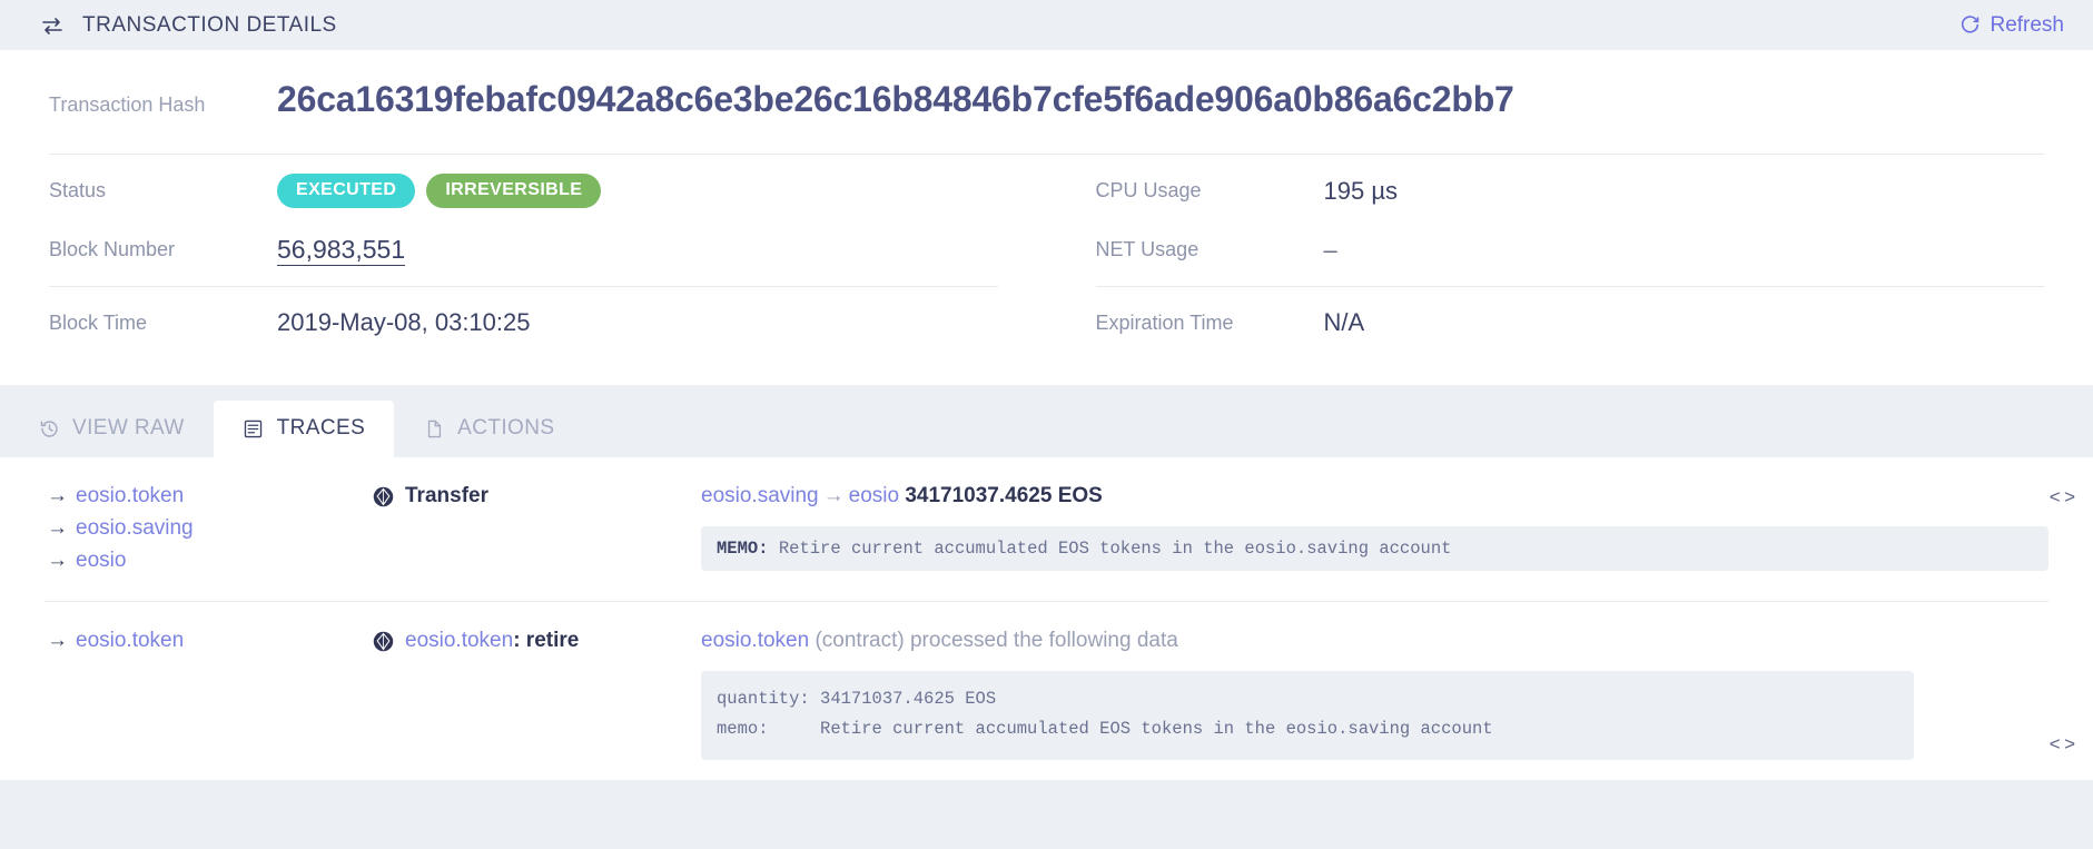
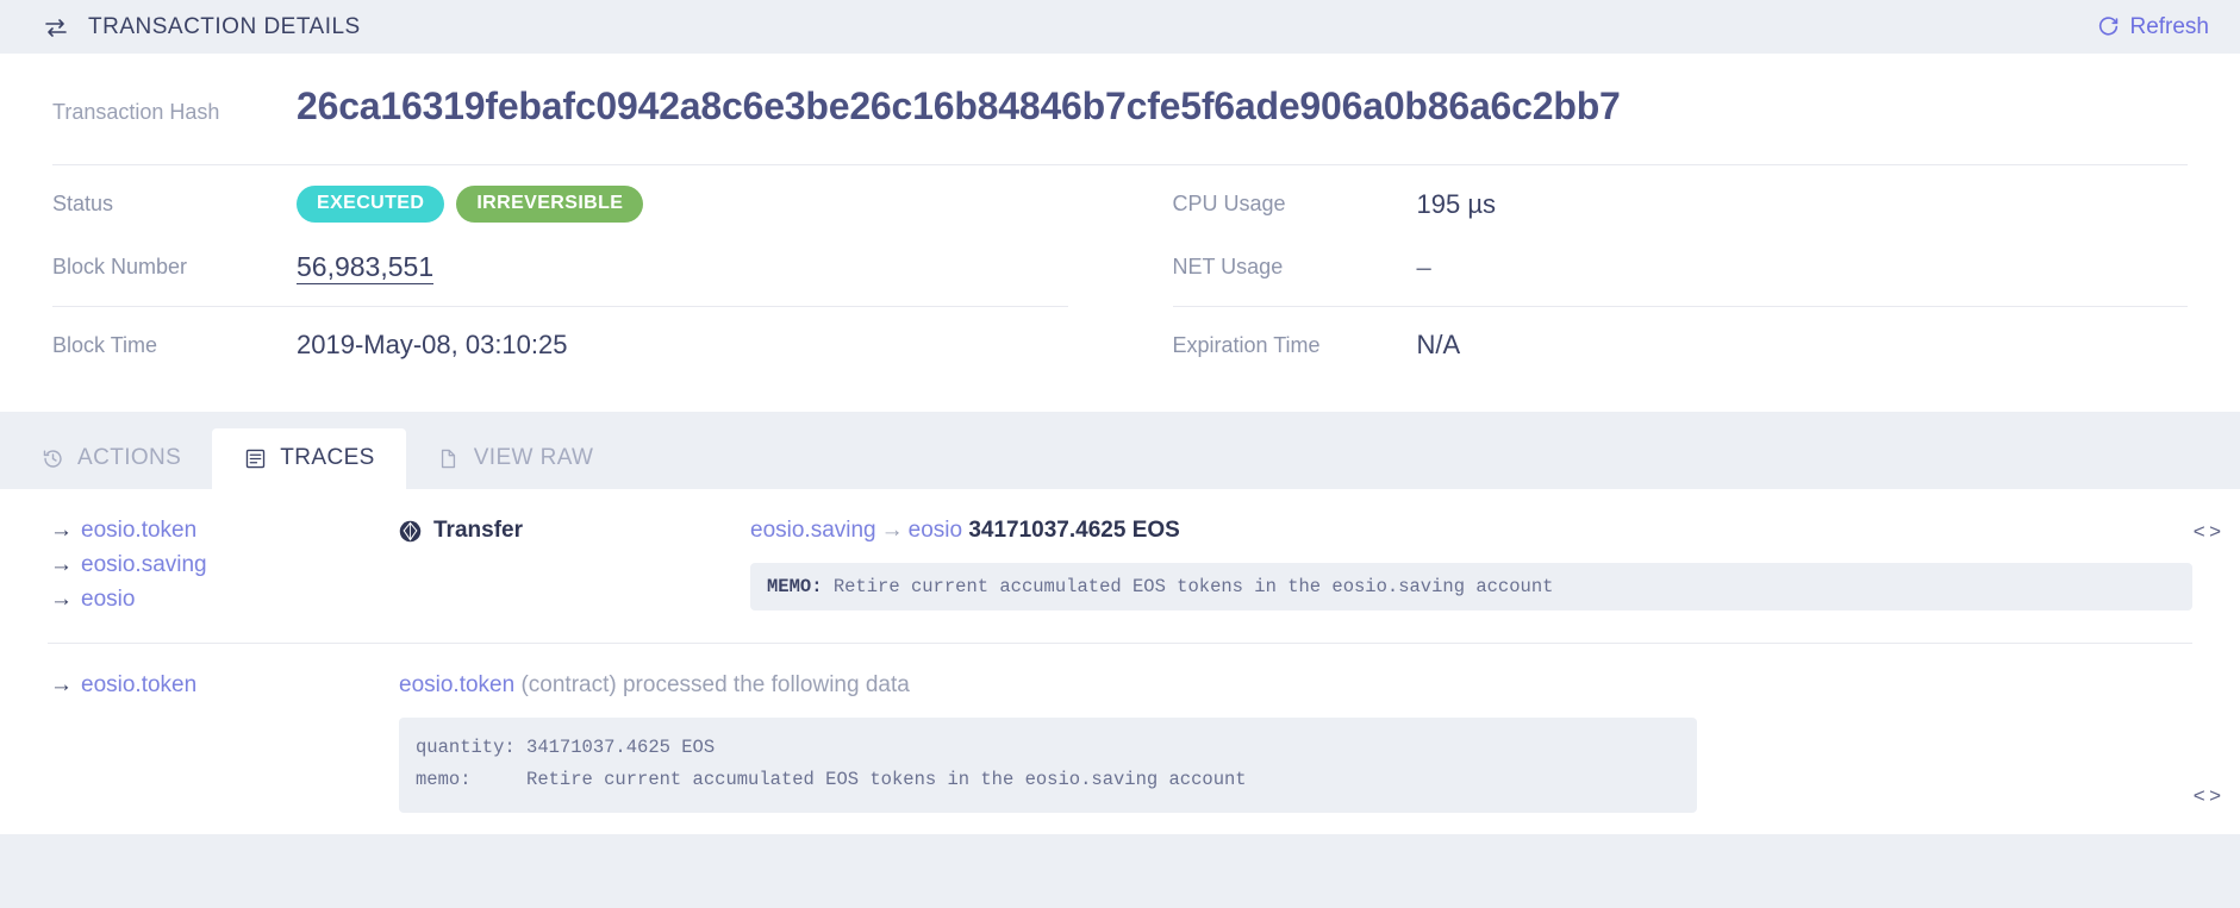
  TRANSACTION DETAILS
  Refresh
  Transaction Hash
  26ca16319febafc0942a8c6e3be26c16b84846b7cfe5f6ade906a0b86a6c2bb7
  Status
  EXECUTED
  IRREVERSIBLE
  Block Number
  56,983,551
  Block Time
  2019-May-08, 03:10:25
  CPU Usage
  195 µs
  NET Usage
  –
  Expiration Time
  N/A
- VIEW RAW
+ ACTIONS
  TRACES
- ACTIONS
+ VIEW RAW
  → eosio.token
  → eosio.saving
  → eosio
  Transfer
  eosio.saving → eosio 34171037.4625 EOS
  MEMO: Retire current accumulated EOS tokens in the eosio.saving account
  < >
  → eosio.token
- eosio.token: retire
  eosio.token (contract) processed the following data
  quantity: 34171037.4625 EOS
  memo: Retire current accumulated EOS tokens in the eosio.saving account
  < >
